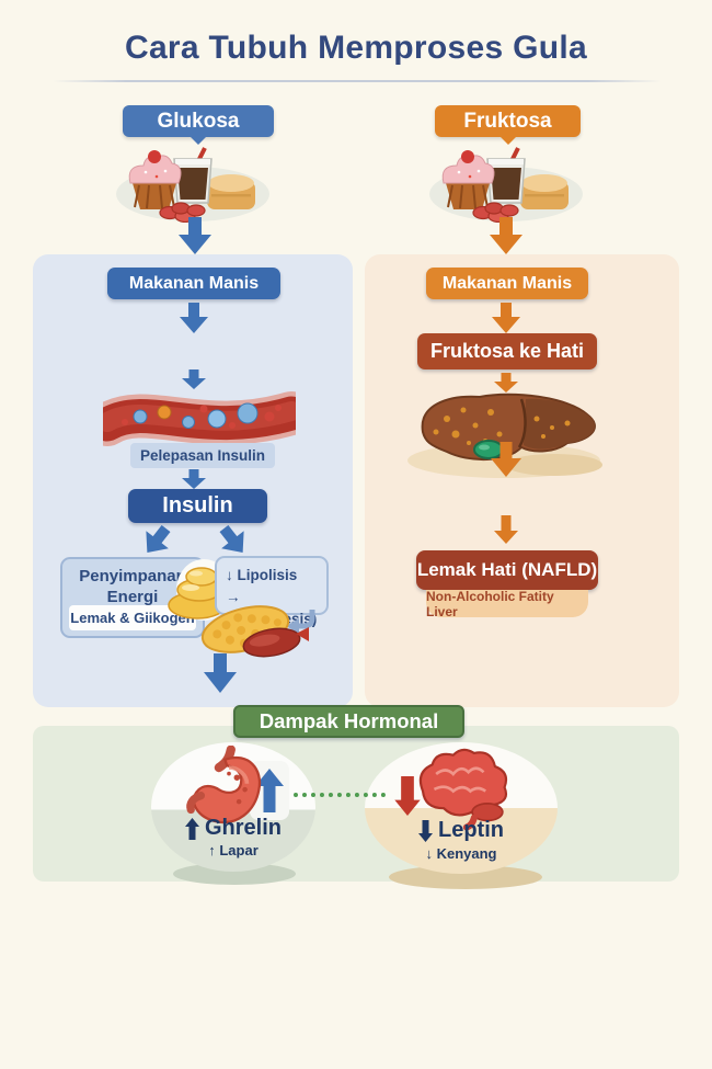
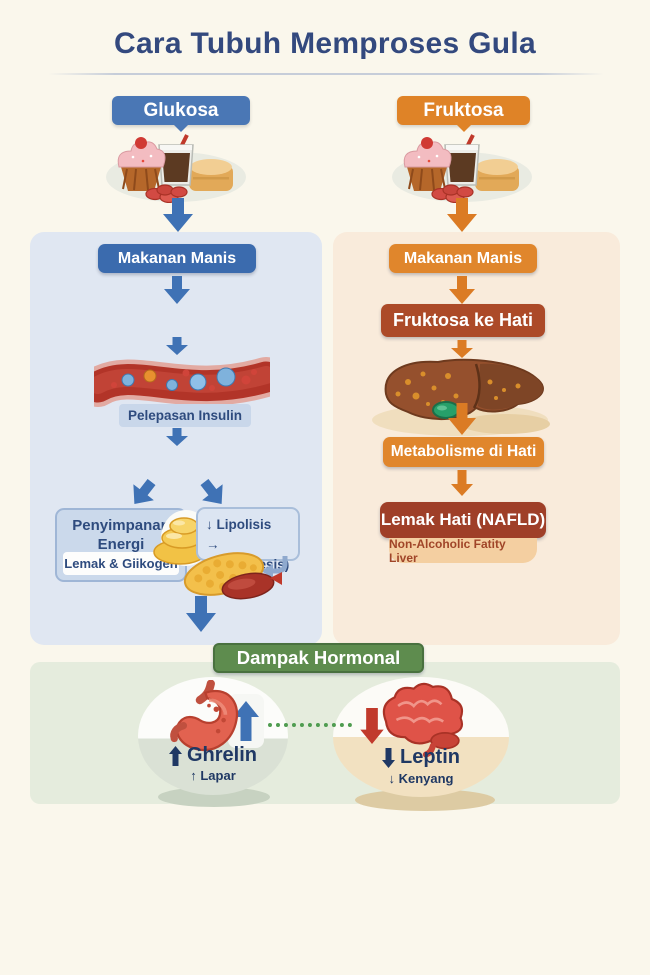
  Cara Tubuh Memproses Gula
  Glukosa
  Fruktosa
  Makanan Manis
  Pelepasan Insulin
- Insulin
  Penyimpana
  Energi
  Lemak & Giikoge
  ↓ Lipolisis
  Makanan Manis
  Fruktosa ke Hati
+ Metabolisme di Hati
  Lemak Hati (NAFLD)
  Non-Alcoholic Fatity Liver
  Dampak Hormonal
  Ghrelin
  ↑ Lapar
  Leptin
  ↓ Kenyang
